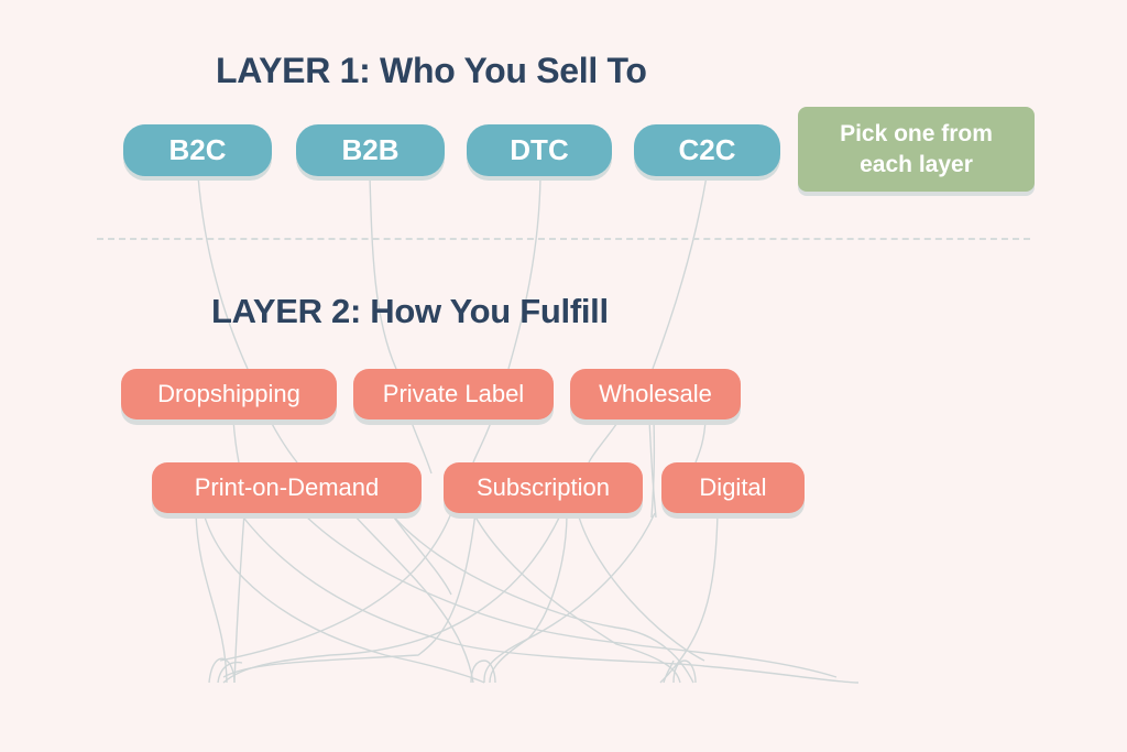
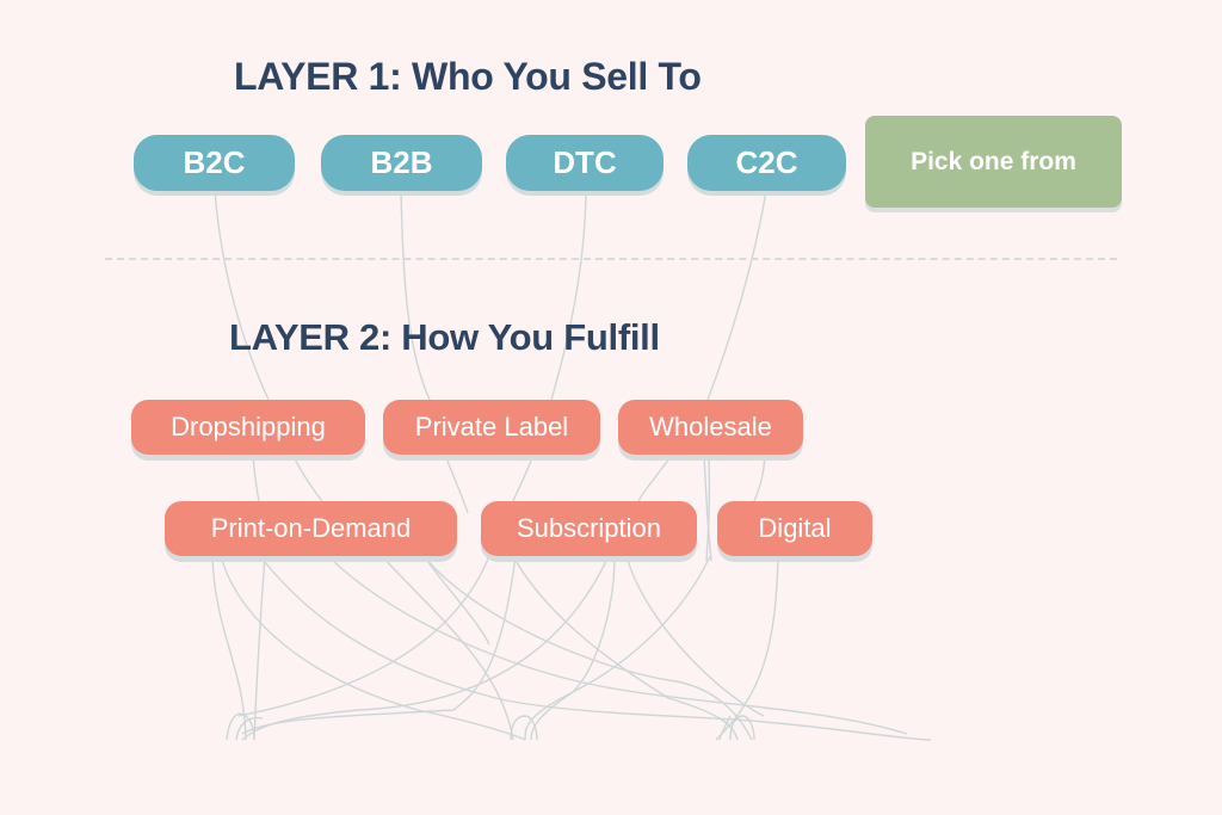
  LAYER 1: Who You Sell To
  B2C
  B2B
  DTC
  C2C
  Pick one from
- each layer
  LAYER 2: How You Fulfill
  Dropshipping
  Private Label
  Wholesale
  Print-on-Demand
  Subscription
  Digital
